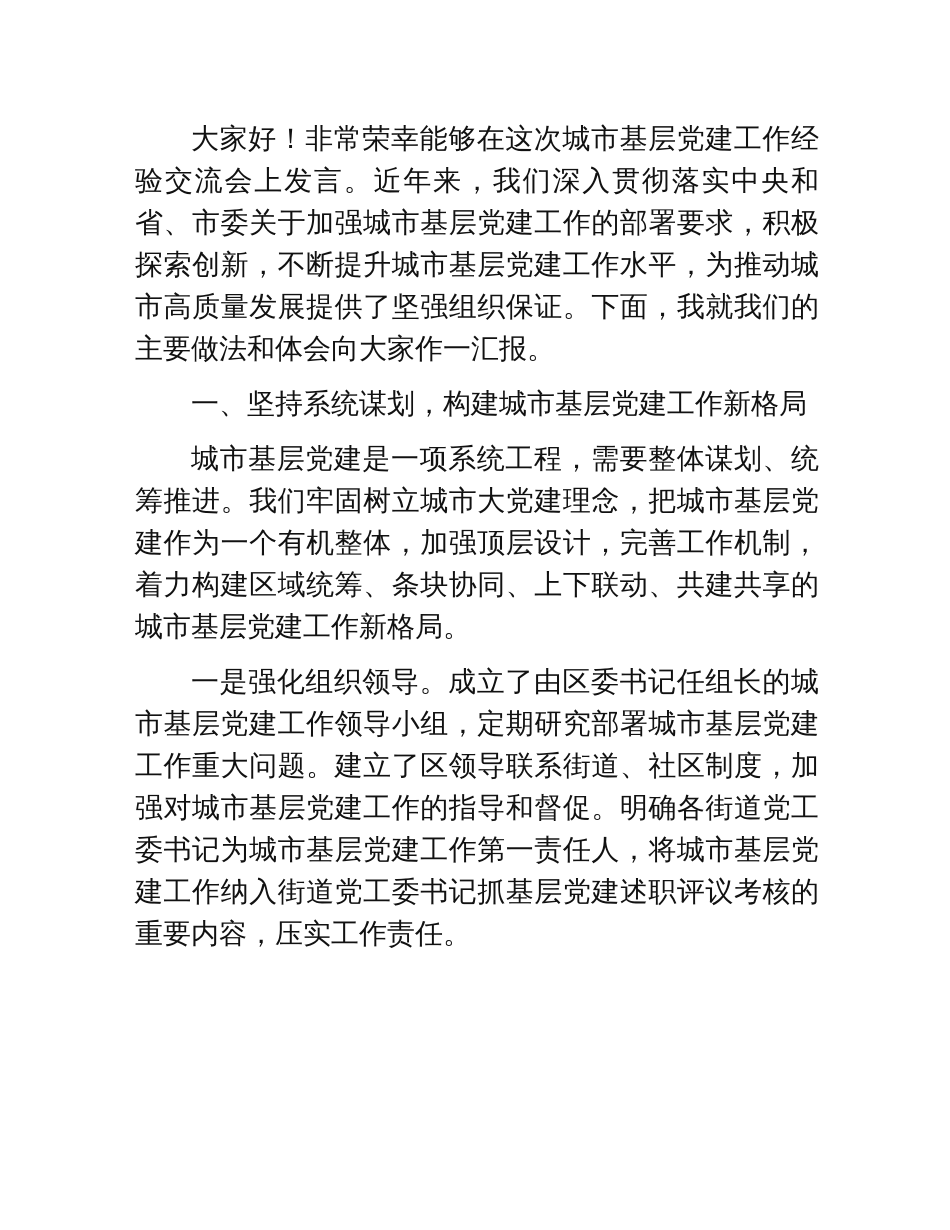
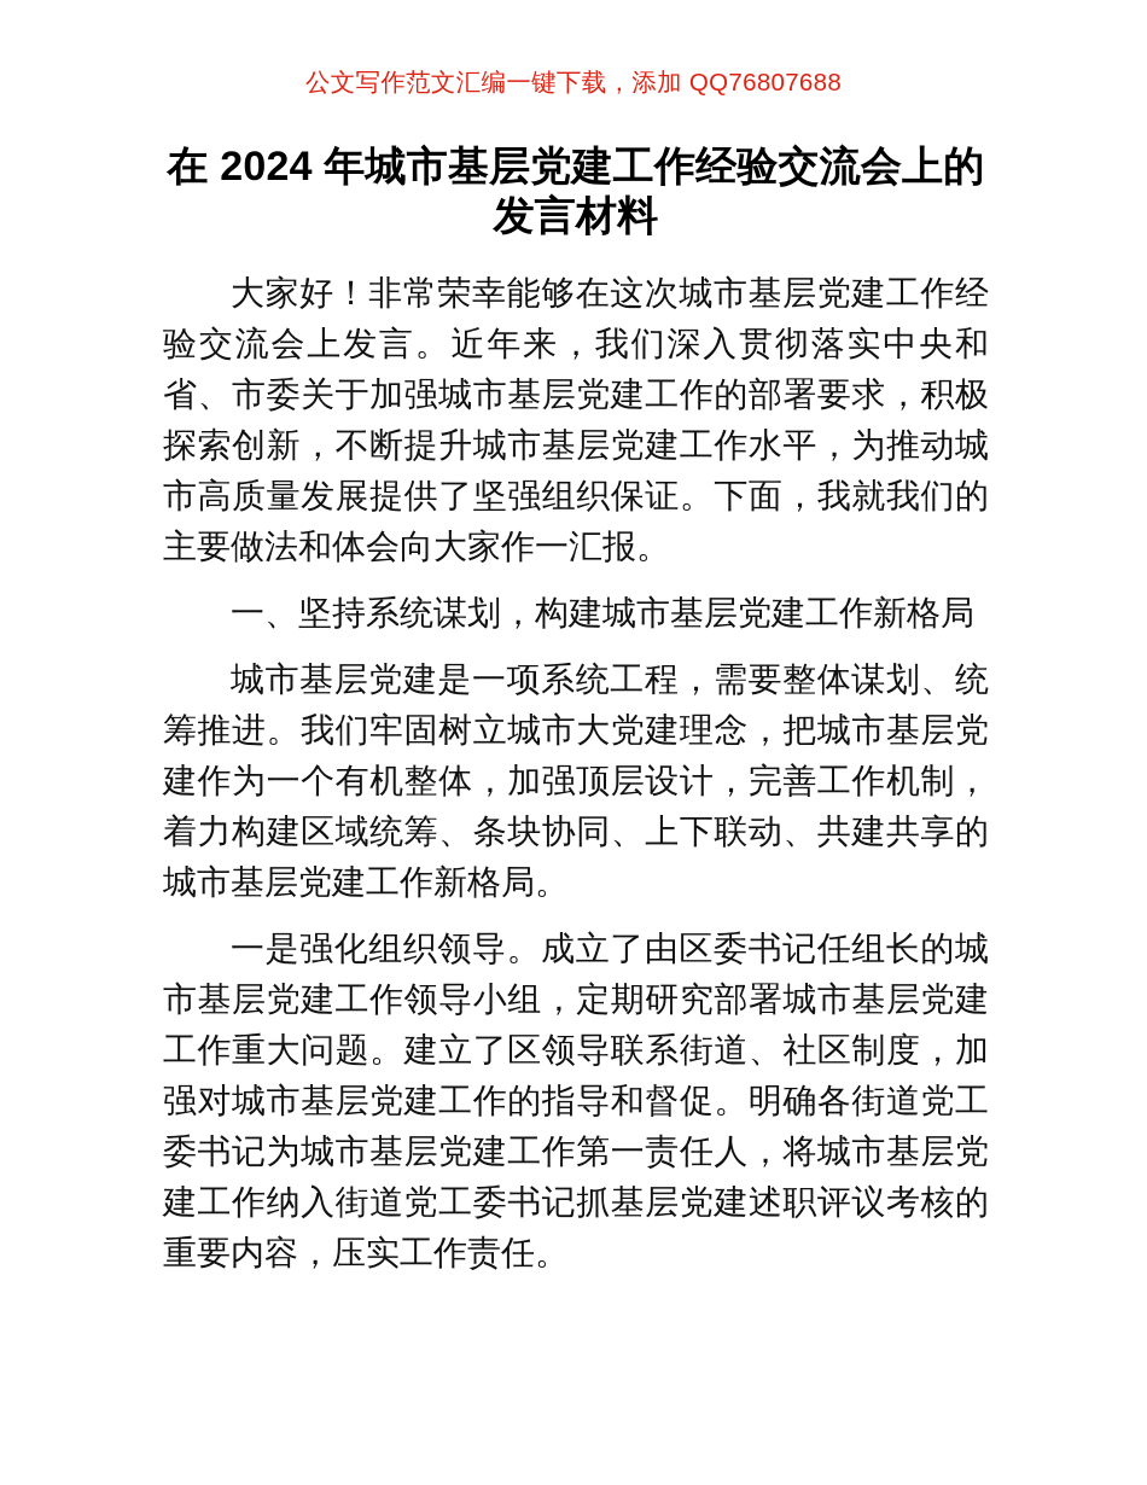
+ 公文写作范文汇编一键下载，添加 QQ76807688
+ 在 2024 年城市基层党建工作经验交流会上的发言材料
  大家好！非常荣幸能够在这次城市基层党建工作经验交流会上发言。近年来，我们深入贯彻落实中央和省、市委关于加强城市基层党建工作的部署要求，积极探索创新，不断提升城市基层党建工作水平，为推动城市高质量发展提供了坚强组织保证。下面，我就我们的主要做法和体会向大家作一汇报。
  一、坚持系统谋划，构建城市基层党建工作新格局
  城市基层党建是一项系统工程，需要整体谋划、统筹推进。我们牢固树立城市大党建理念，把城市基层党建作为一个有机整体，加强顶层设计，完善工作机制，着力构建区域统筹、条块协同、上下联动、共建共享的城市基层党建工作新格局。
  一是强化组织领导。成立了由区委书记任组长的城市基层党建工作领导小组，定期研究部署城市基层党建工作重大问题。建立了区领导联系街道、社区制度，加强对城市基层党建工作的指导和督促。明确各街道党工委书记为城市基层党建工作第一责任人，将城市基层党建工作纳入街道党工委书记抓基层党建述职评议考核的重要内容，压实工作责任。
